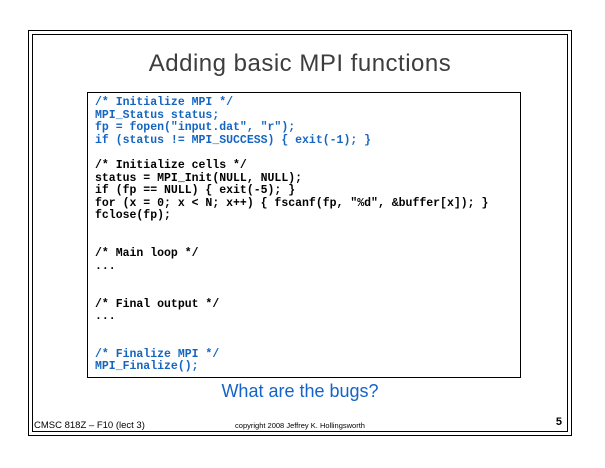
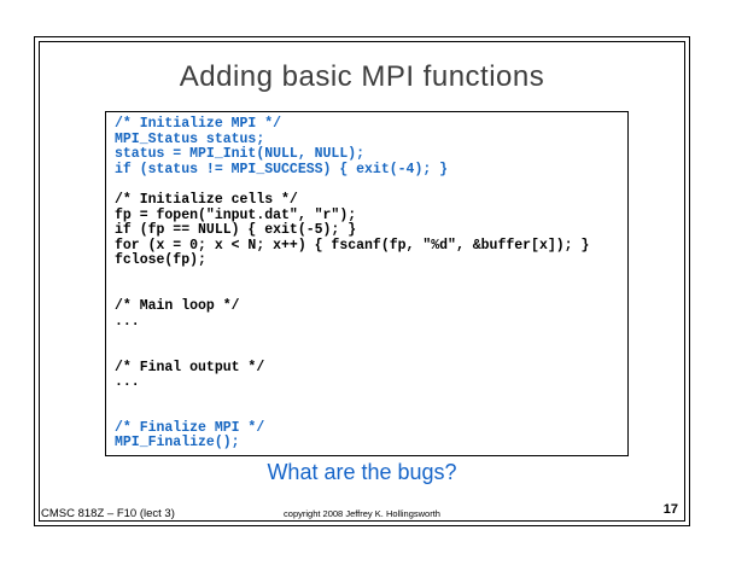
  Adding basic MPI functions
  /* Initialize MPI */
  MPI_Status status;
- fp = fopen("input.dat", "r");
+ status = MPI_Init(NULL, NULL);
- if (status != MPI_SUCCESS) { exit(-1); }
+ if (status != MPI_SUCCESS) { exit(-4); }
  /* Initialize cells */
- status = MPI_Init(NULL, NULL);
+ fp = fopen("input.dat", "r");
  if (fp == NULL) { exit(-5); }
  for (x = 0; x < N; x++) { fscanf(fp, "%d", &buffer[x]); }
  fclose(fp);
  /* Main loop */
  ...
  /* Final output */
  ...
  /* Finalize MPI */
  MPI_Finalize();
  What are the bugs?
  CMSC 818Z – F10 (lect 3)
  copyright 2008 Jeffrey K. Hollingsworth
- 5
+ 17
